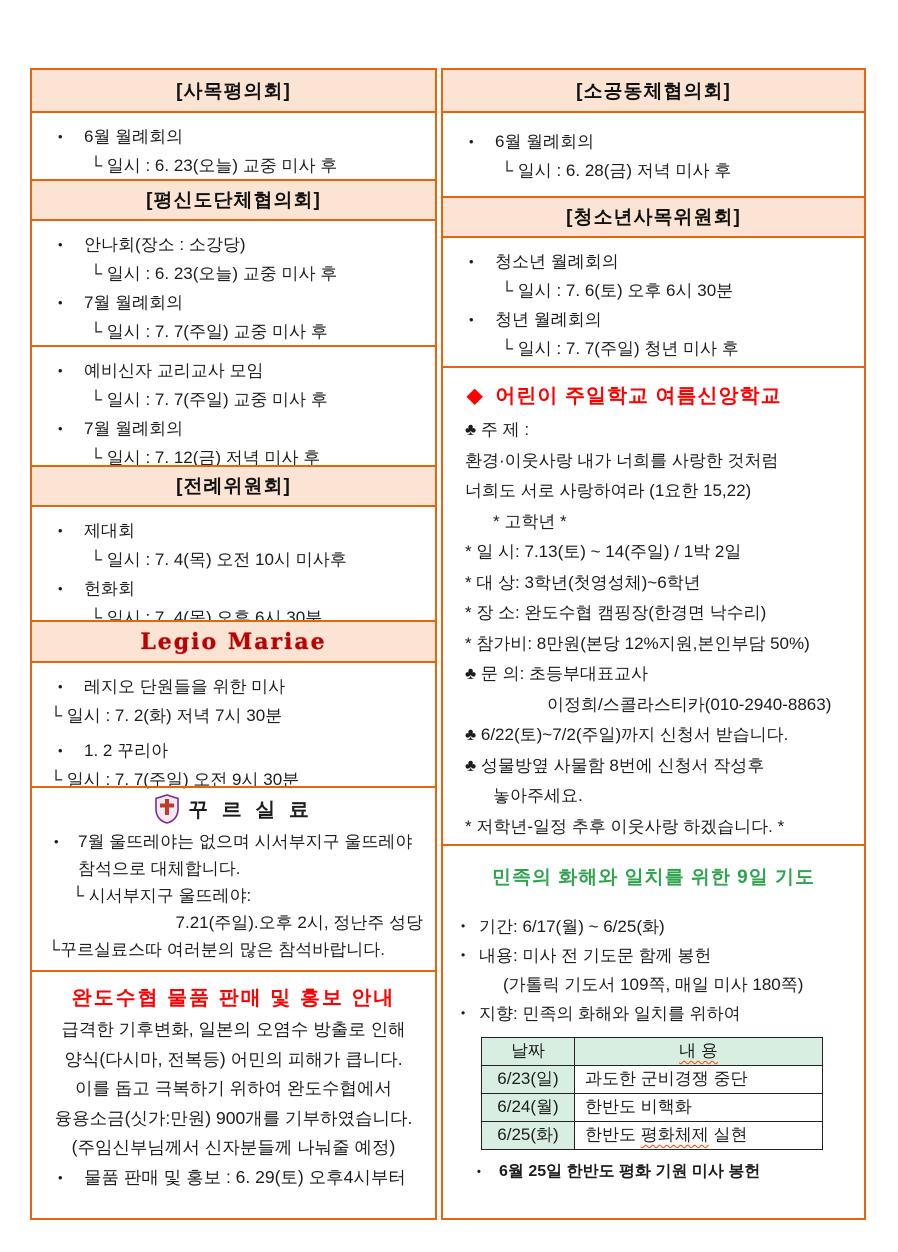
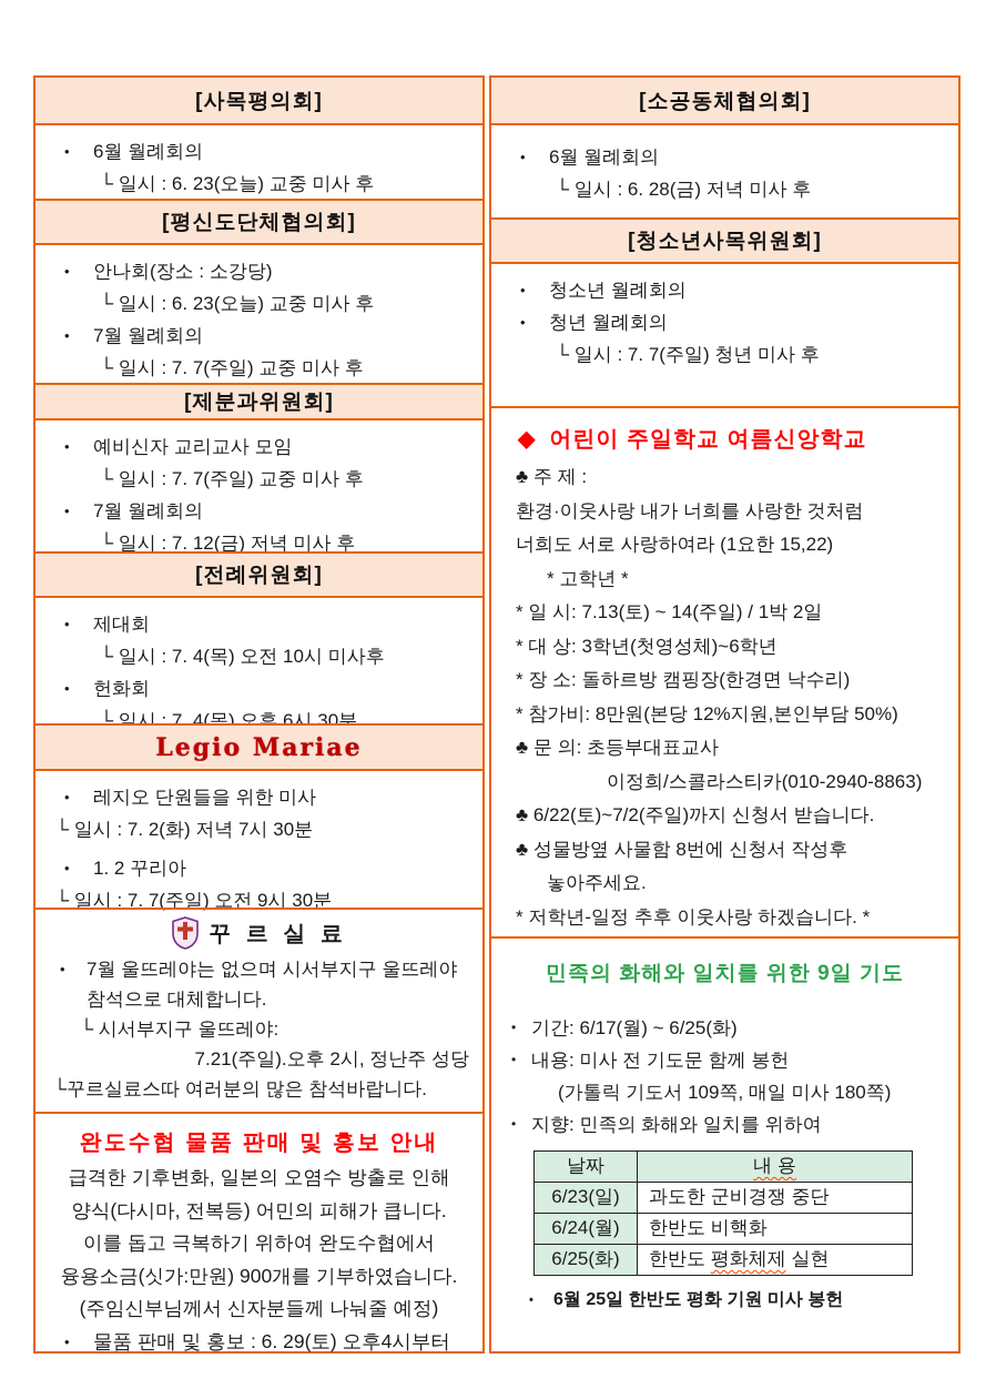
  [사목평의회]
  •
  6월 월례회의
  └ 일시 : 6. 23(오늘) 교중 미사 후
  [평신도단체협의회]
  •
  안나회(장소 : 소강당)
  └ 일시 : 6. 23(오늘) 교중 미사 후
  •
  7월 월례회의
  └ 일시 : 7. 7(주일) 교중 미사 후
+ [제분과위원회]
  •
  예비신자 교리교사 모임
  └ 일시 : 7. 7(주일) 교중 미사 후
  •
  7월 월례회의
  └ 일시 : 7. 12(금) 저녁 미사 후
  [전례위원회]
  •
  제대회
  └ 일시 : 7. 4(목) 오전 10시 미사후
  •
  헌화회
  └ 일시 : 7. 4(목) 오후 6시 30분
  Legio Mariae
  •
  레지오 단원들을 위한 미사
  └ 일시 : 7. 2(화) 저녁 7시 30분
  •
  1. 2 꾸리아
  └ 일시 : 7. 7(주일) 오전 9시 30분
  꾸 르 실 료
  •
  7월 울뜨레야는 없으며 시서부지구 울뜨레야
  참석으로 대체합니다.
  └ 시서부지구 울뜨레야:
  7.21(주일).오후 2시, 정난주 성당
  └꾸르실료스따 여러분의 많은 참석바랍니다.
  완도수협 물품 판매 및 홍보 안내
  급격한 기후변화, 일본의 오염수 방출로 인해
  양식(다시마, 전복등) 어민의 피해가 큽니다.
  이를 돕고 극복하기 위하여 완도수협에서
  융용소금(싯가:만원) 900개를 기부하였습니다.
  (주임신부님께서 신자분들께 나눠줄 예정)
  •
  물품 판매 및 홍보 : 6. 29(토) 오후4시부터
  [소공동체협의회]
  •
  6월 월례회의
  └ 일시 : 6. 28(금) 저녁 미사 후
  [청소년사목위원회]
  •
  청소년 월례회의
- └ 일시 : 7. 6(토) 오후 6시 30분
  •
  청년 월례회의
  └ 일시 : 7. 7(주일) 청년 미사 후
  ◆
  어린이 주일학교 여름신앙학교
  ♣ 주 제 :
  환경·이웃사랑 내가 너희를 사랑한 것처럼
  너희도 서로 사랑하여라 (1요한 15,22)
  * 고학년 *
  * 일 시: 7.13(토) ~ 14(주일) / 1박 2일
  * 대 상: 3학년(첫영성체)~6학년
- * 장 소: 완도수협 캠핑장(한경면 낙수리)
+ * 장 소: 돌하르방 캠핑장(한경면 낙수리)
  * 참가비: 8만원(본당 12%지원,본인부담 50%)
  ♣ 문 의: 초등부대표교사
  이정희/스콜라스티카(010-2940-8863)
  ♣ 6/22(토)~7/2(주일)까지 신청서 받습니다.
  ♣ 성물방옆 사물함 8번에 신청서 작성후
  놓아주세요.
  * 저학년-일정 추후 이웃사랑 하겠습니다. *
  민족의 화해와 일치를 위한 9일 기도
  •
  기간: 6/17(월) ~ 6/25(화)
  •
  내용: 미사 전 기도문 함께 봉헌
  (가톨릭 기도서 109쪽, 매일 미사 180쪽)
  •
  지향: 민족의 화해와 일치를 위하여
  날짜	내 용
  6/23(일)	과도한 군비경쟁 중단
  6/24(월)	한반도 비핵화
  6/25(화)	한반도 평화체제 실현
  •
  6월 25일 한반도 평화 기원 미사 봉헌
